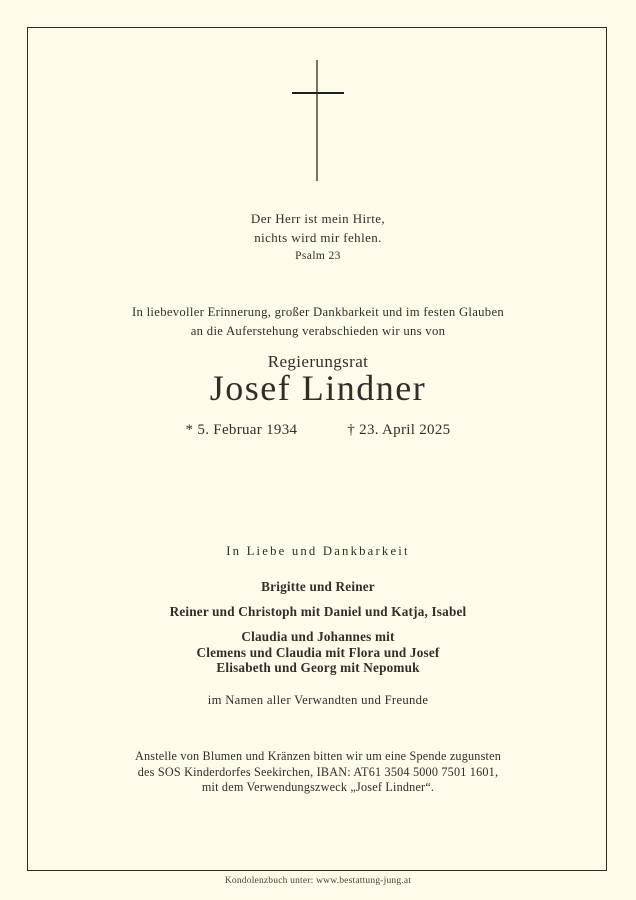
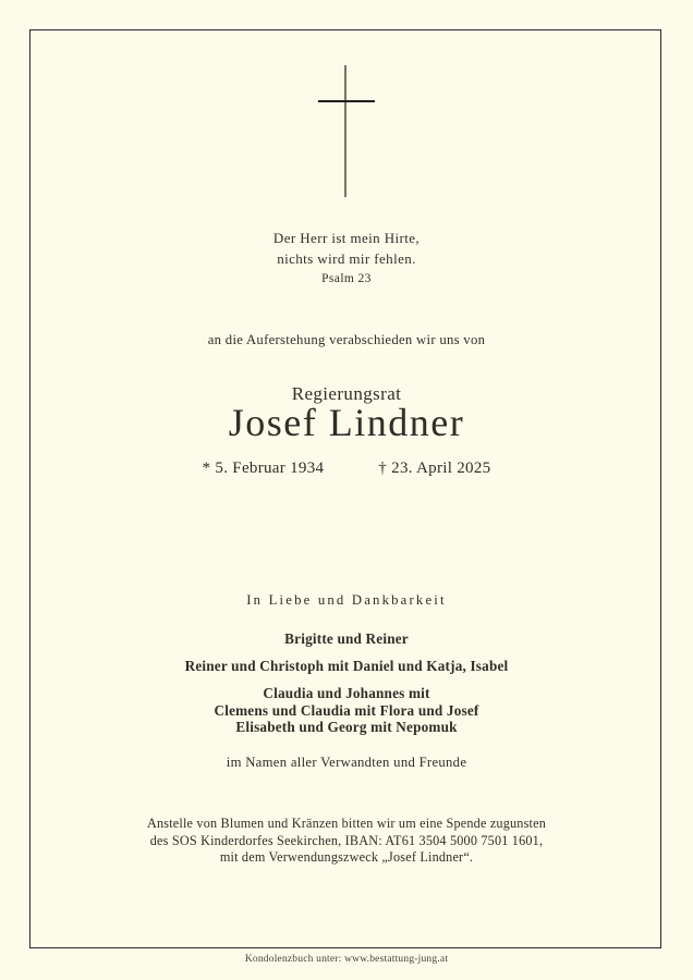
  Der Herr ist mein Hirte,
  nichts wird mir fehlen.
  Psalm 23
- In liebevoller Erinnerung, großer Dankbarkeit und im festen Glauben
  an die Auferstehung verabschieden wir uns von
  Regierungsrat
  Josef Lindner
  * 5. Februar 1934
  † 23. April 2025
  In Liebe und Dankbarkeit
  Brigitte und Reiner
  Reiner und Christoph mit Daniel und Katja, Isabel
  Claudia und Johannes mit
  Clemens und Claudia mit Flora und Josef
  Elisabeth und Georg mit Nepomuk
  im Namen aller Verwandten und Freunde
  Anstelle von Blumen und Kränzen bitten wir um eine Spende zugunsten
  des SOS Kinderdorfes Seekirchen, IBAN: AT61 3504 5000 7501 1601,
  mit dem Verwendungszweck „Josef Lindner“.
  Kondolenzbuch unter: www.bestattung-jung.at
